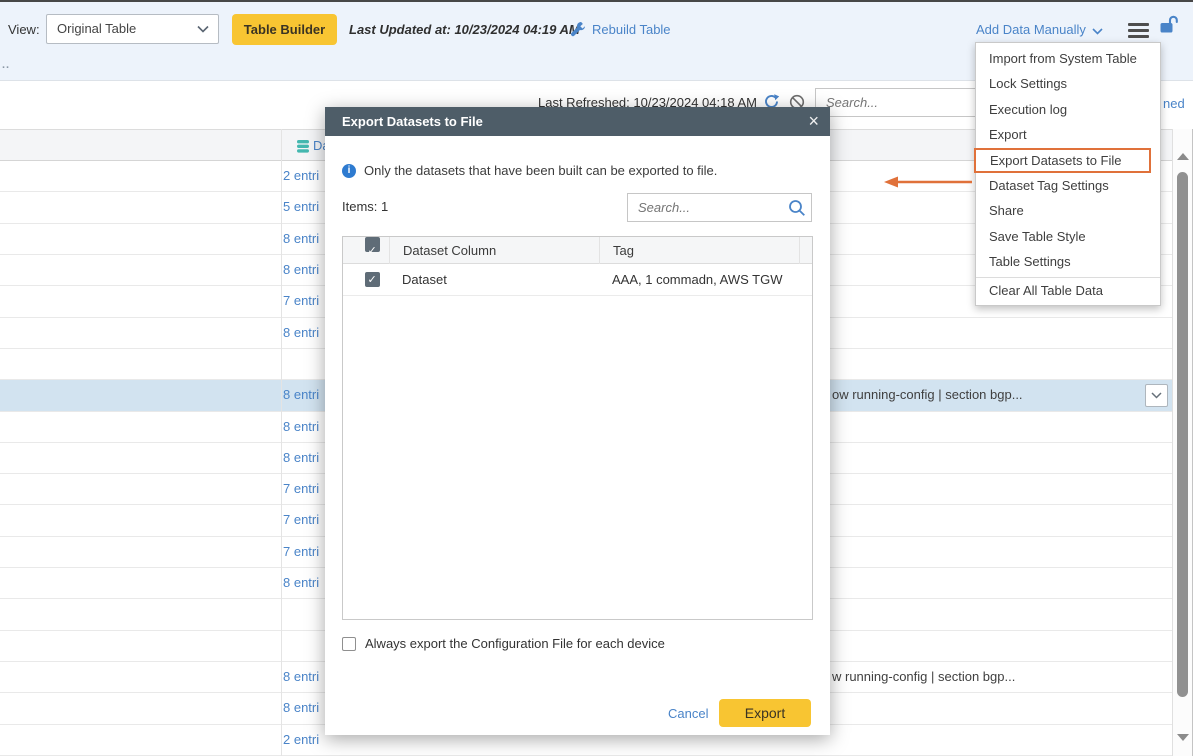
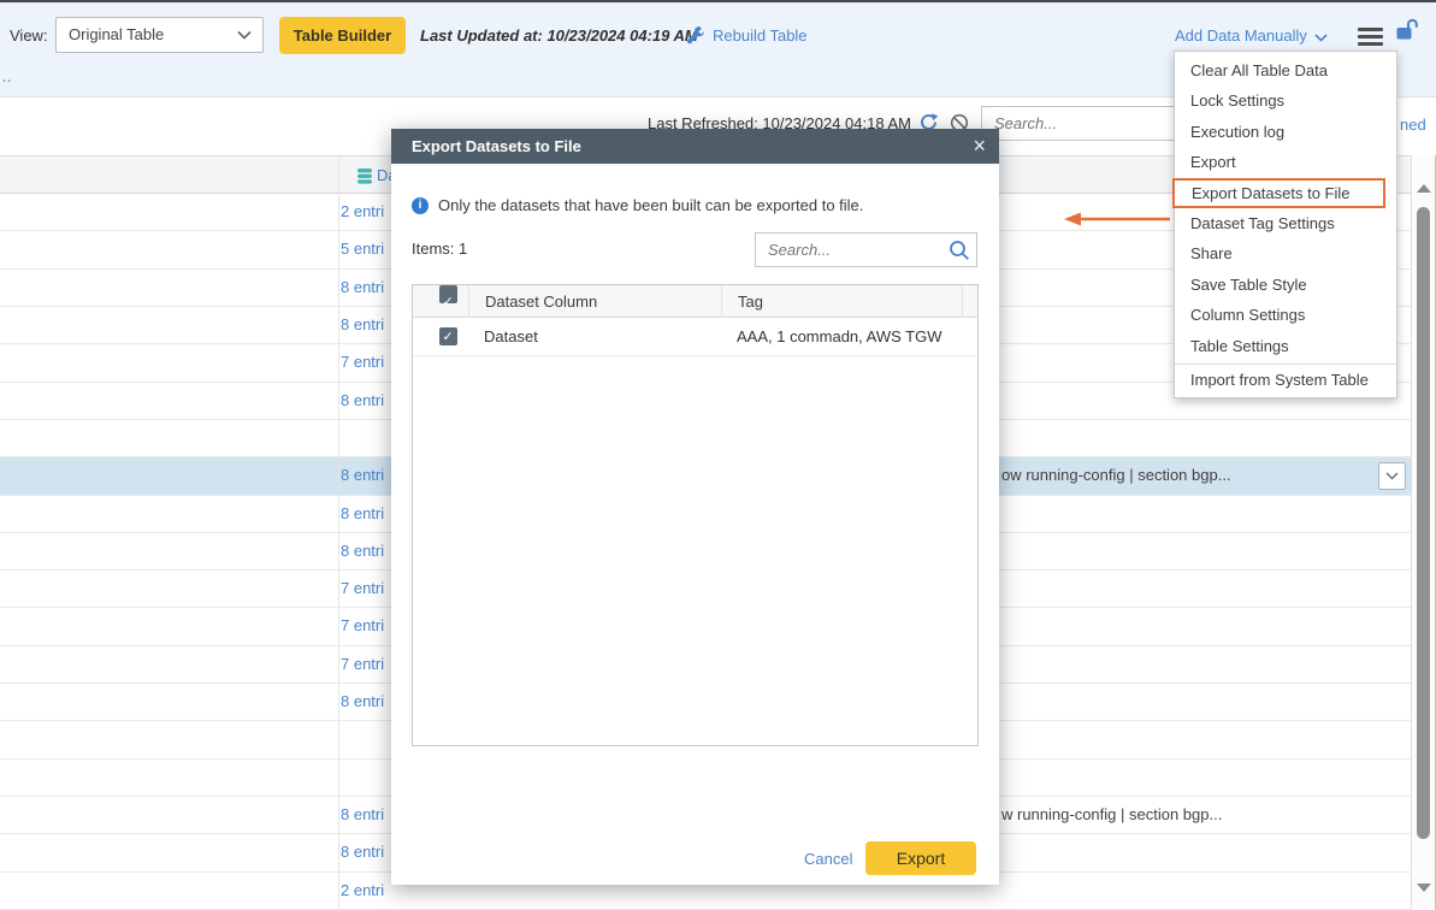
  View:
  Original Table
  Table Builder
  Last Updated at: 10/23/2024 04:19 AM
  Rebuild Table
  Add Data Manually
  ..
  Last Refreshed: 10/23/2024 04:18 AM
  Search...
  ned
  2 entri
  5 entri
  8 entri
  8 entri
  7 entri
  8 entri
  8 entri
  ow running-config | section bgp...
  8 entri
  8 entri
  7 entri
  7 entri
  7 entri
  8 entri
  8 entri
  w running-config | section bgp...
  8 entri
  2 entri
- Import from System Table
+ Clear All Table Data
  Lock Settings
  Execution log
  Export
  Export Datasets to File
  Dataset Tag Settings
  Share
  Save Table Style
+ Column Settings
  Table Settings
- Clear All Table Data
+ Import from System Table
  Export Datasets to File
  ×
  Only the datasets that have been built can be exported to file.
  Items: 1
  Search...
  Dataset Column
  Tag
  Dataset
  AAA, 1 commadn, AWS TGW
- Always export the Configuration File for each device
  Cancel
  Export
